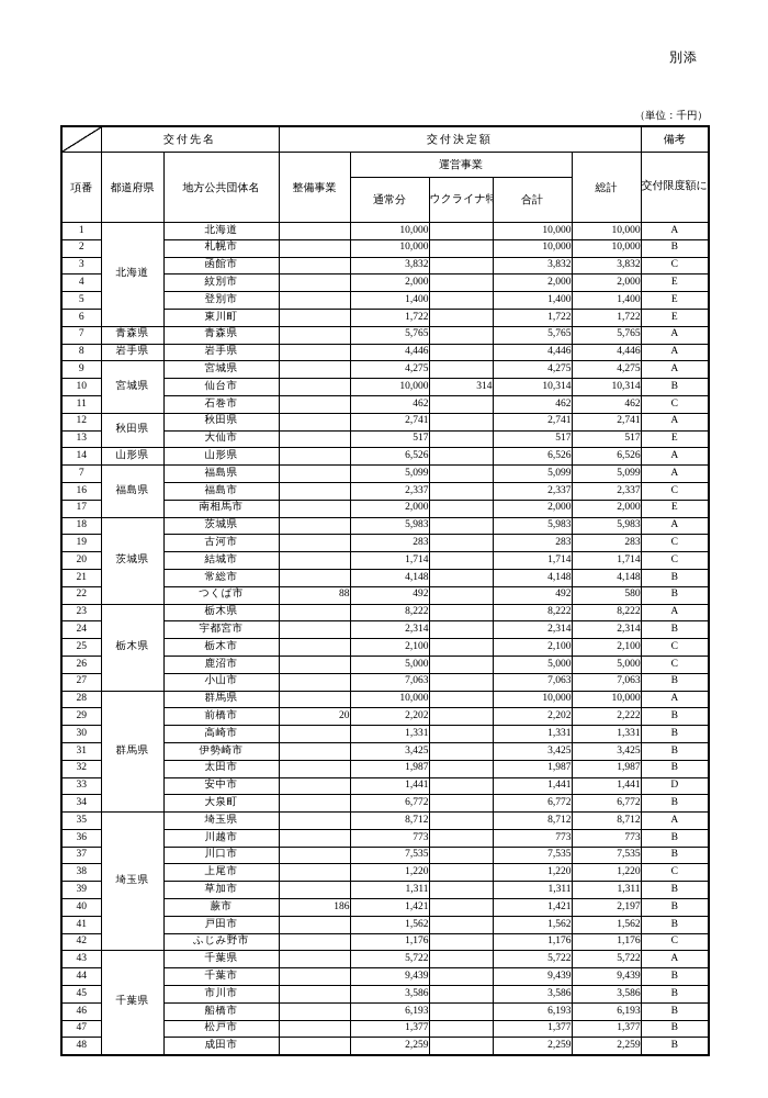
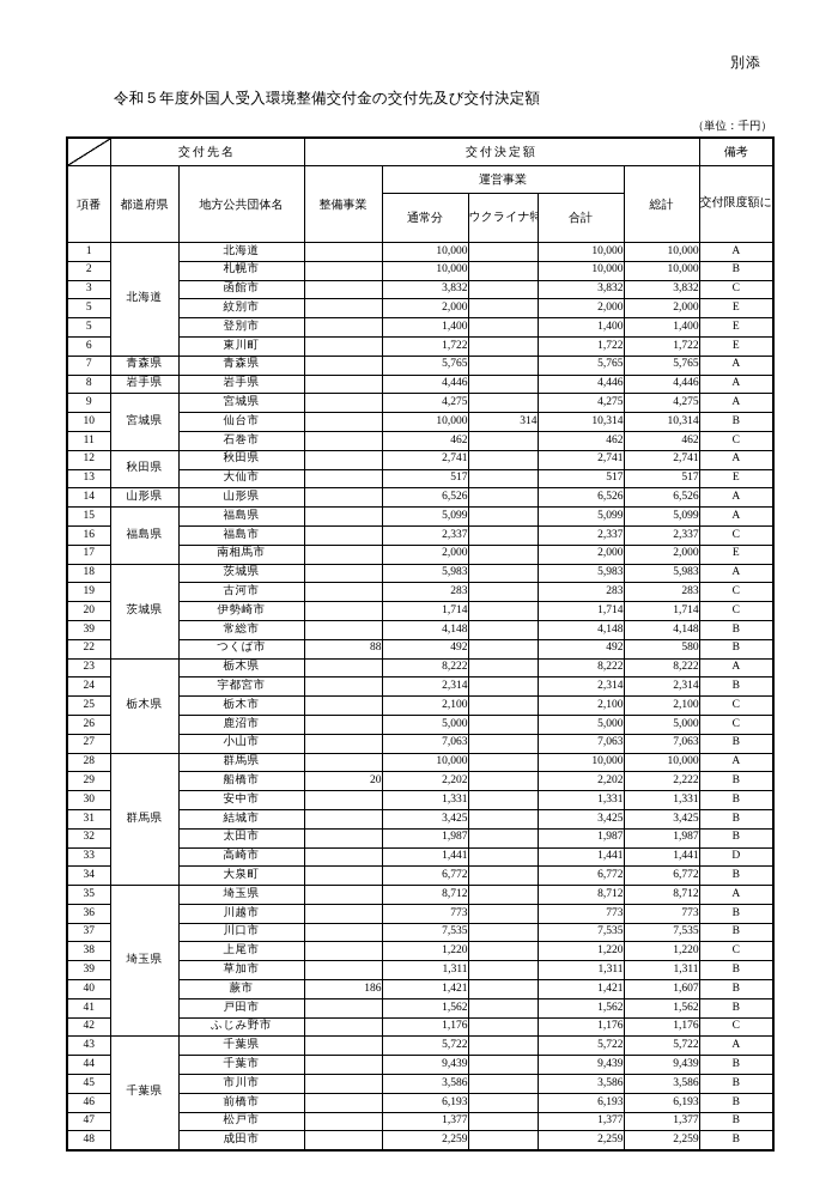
  別添
+ 令和５年度外国人受入環境整備交付金の交付先及び交付決定額
  （単位：千円）
  	交付先名	交付決定額	備考
  項番	都道府県	地方公共団体名	整備事業	運営事業	総計	交付限度額に
  1	北海道	北海道		10,000		10,000	10,000	A
  2	札幌市		10,000		10,000	10,000	B
  3	函館市		3,832		3,832	3,832	C
- 4	紋別市		2,000		2,000	2,000	E
+ 5	紋別市		2,000		2,000	2,000	E
  5	登別市		1,400		1,400	1,400	E
  6	東川町		1,722		1,722	1,722	E
  7	青森県	青森県		5,765		5,765	5,765	A
  8	岩手県	岩手県		4,446		4,446	4,446	A
  9	宮城県	宮城県		4,275		4,275	4,275	A
  10	仙台市		10,000	314	10,314	10,314	B
  11	石巻市		462		462	462	C
  12	秋田県	秋田県		2,741		2,741	2,741	A
  13	大仙市		517		517	517	E
  14	山形県	山形県		6,526		6,526	6,526	A
- 7	福島県	福島県		5,099		5,099	5,099	A
+ 15	福島県	福島県		5,099		5,099	5,099	A
  16	福島市		2,337		2,337	2,337	C
  17	南相馬市		2,000		2,000	2,000	E
  18	茨城県	茨城県		5,983		5,983	5,983	A
  19	古河市		283		283	283	C
- 20	結城市		1,714		1,714	1,714	C
+ 20	伊勢崎市		1,714		1,714	1,714	C
- 21	常総市		4,148		4,148	4,148	B
+ 39	常総市		4,148		4,148	4,148	B
  22	つくば市	88	492		492	580	B
  23	栃木県	栃木県		8,222		8,222	8,222	A
  24	宇都宮市		2,314		2,314	2,314	B
  25	栃木市		2,100		2,100	2,100	C
  26	鹿沼市		5,000		5,000	5,000	C
  27	小山市		7,063		7,063	7,063	B
  28	群馬県	群馬県		10,000		10,000	10,000	A
- 29	前橋市	20	2,202		2,202	2,222	B
+ 29	船橋市	20	2,202		2,202	2,222	B
- 30	高崎市		1,331		1,331	1,331	B
+ 30	安中市		1,331		1,331	1,331	B
- 31	伊勢崎市		3,425		3,425	3,425	B
+ 31	結城市		3,425		3,425	3,425	B
  32	太田市		1,987		1,987	1,987	B
- 33	安中市		1,441		1,441	1,441	D
+ 33	高崎市		1,441		1,441	1,441	D
  34	大泉町		6,772		6,772	6,772	B
  35	埼玉県	埼玉県		8,712		8,712	8,712	A
  36	川越市		773		773	773	B
  37	川口市		7,535		7,535	7,535	B
  38	上尾市		1,220		1,220	1,220	C
  39	草加市		1,311		1,311	1,311	B
- 40	蕨市	186	1,421		1,421	2,197	B
+ 40	蕨市	186	1,421		1,421	1,607	B
  41	戸田市		1,562		1,562	1,562	B
  42	ふじみ野市		1,176		1,176	1,176	C
  43	千葉県	千葉県		5,722		5,722	5,722	A
  44	千葉市		9,439		9,439	9,439	B
  45	市川市		3,586		3,586	3,586	B
- 46	船橋市		6,193		6,193	6,193	B
+ 46	前橋市		6,193		6,193	6,193	B
  47	松戸市		1,377		1,377	1,377	B
  48	成田市		2,259		2,259	2,259	B
